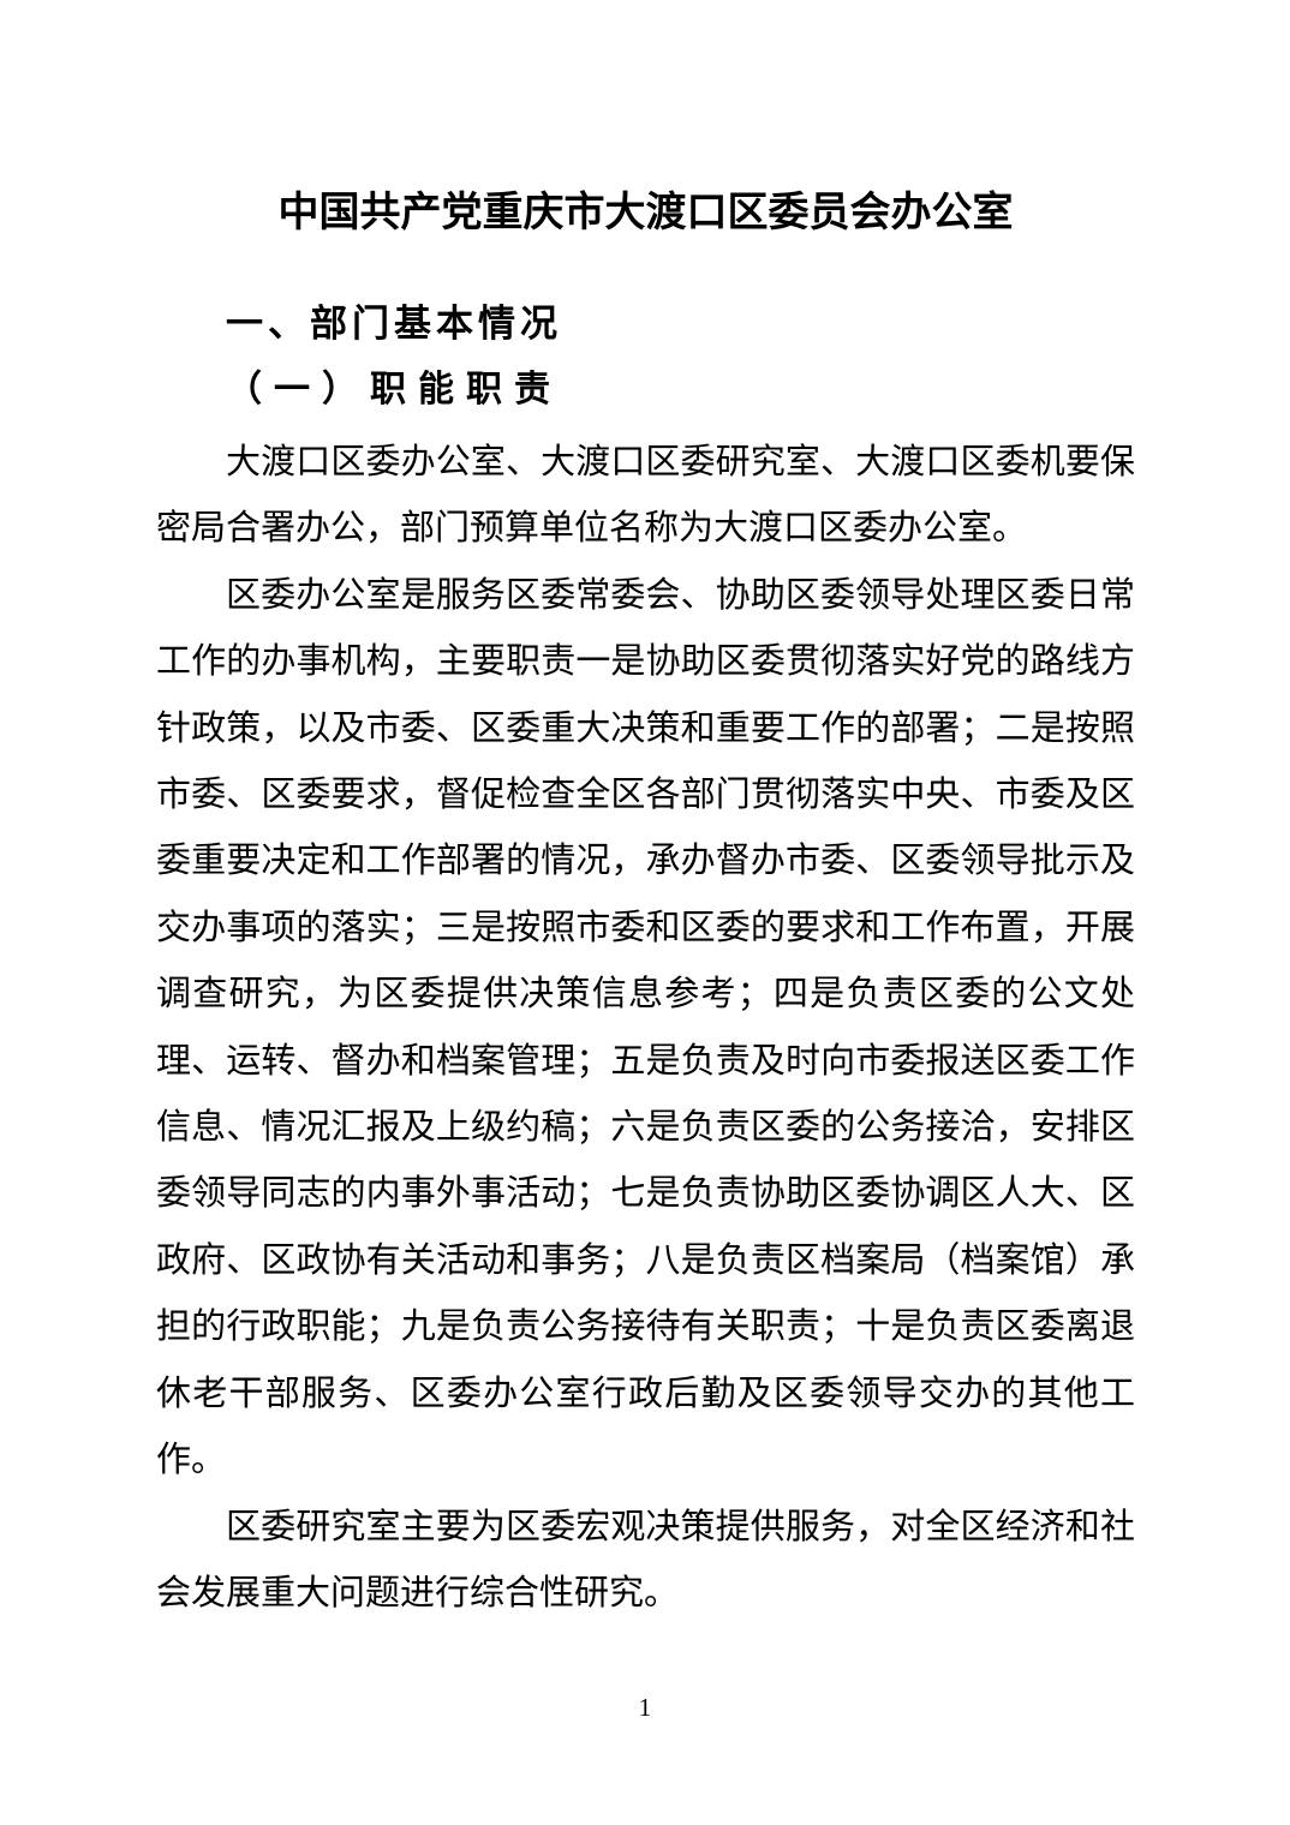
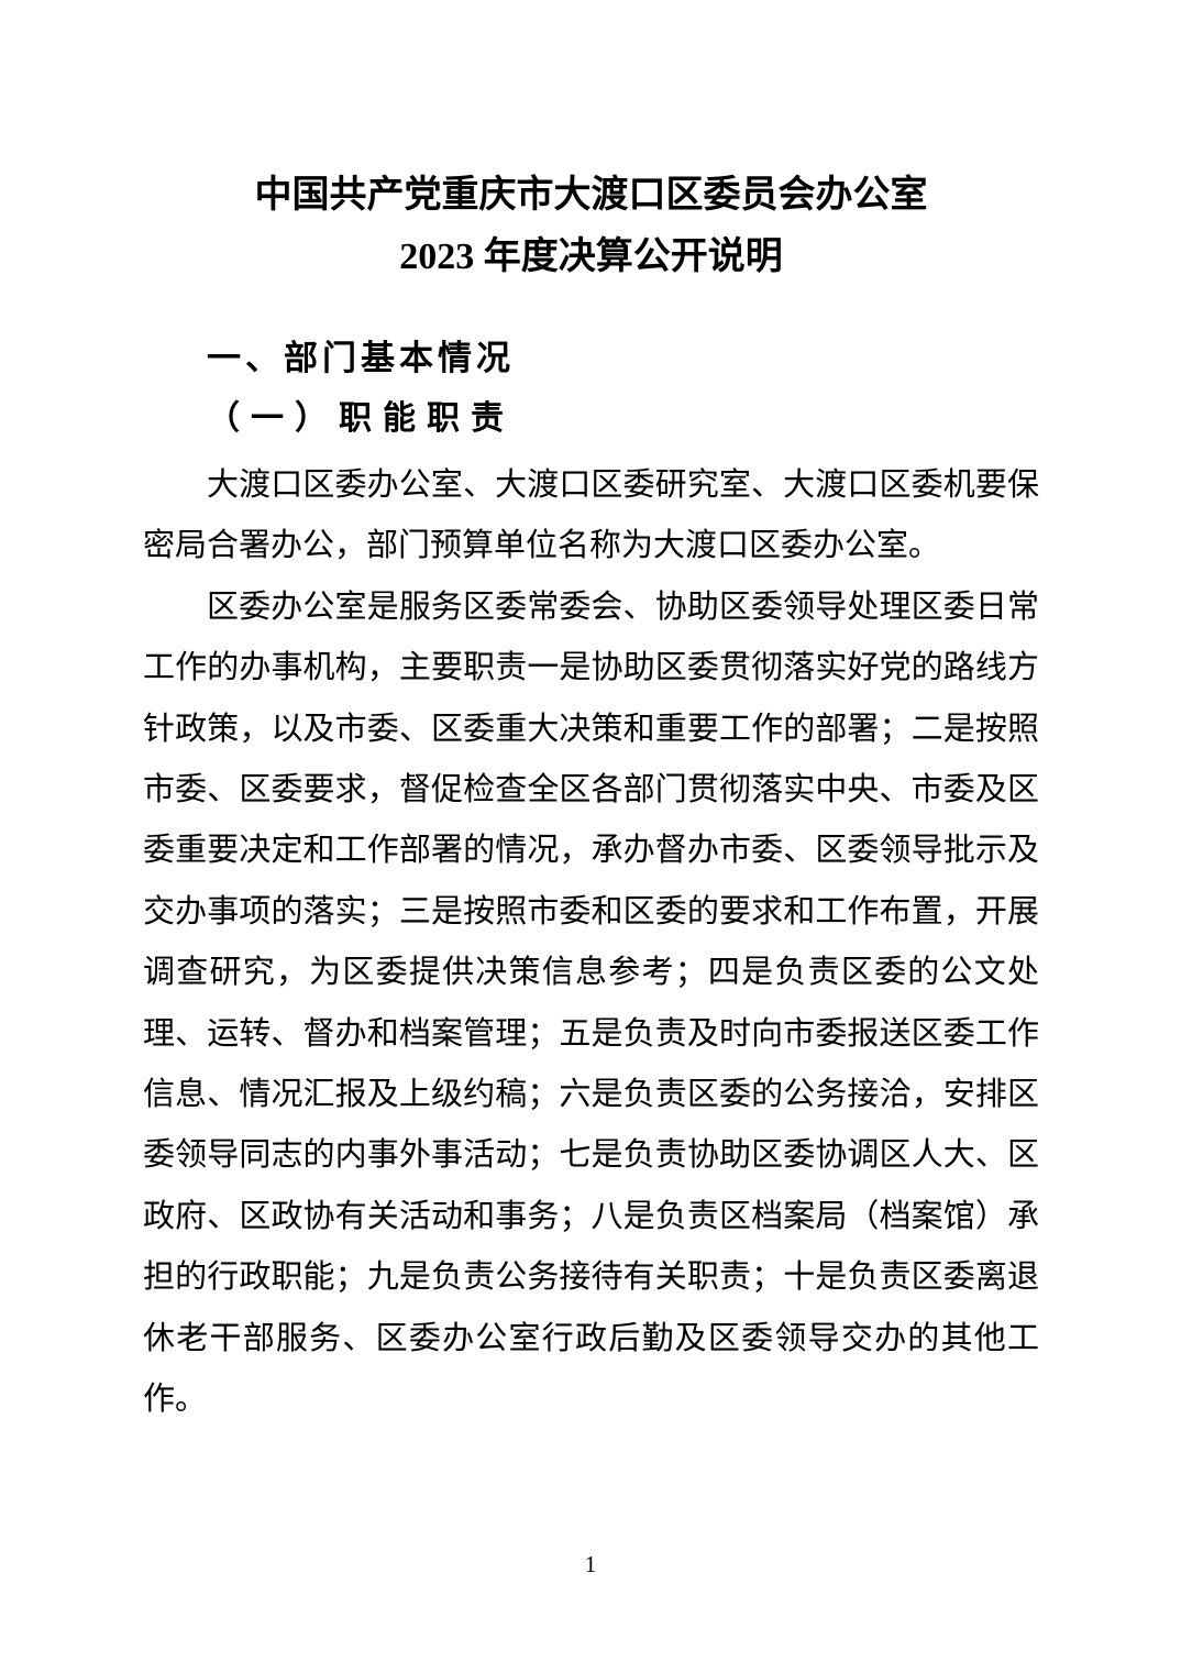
  中国共产党重庆市大渡口区委员会办公室
+ 2023 年度决算公开说明
  一、部门基本情况
  （一）职能职责
  大渡口区委办公室、大渡口区委研究室、大渡口区委机要保密局合署办公，部门预算单位名称为大渡口区委办公室。
  区委办公室是服务区委常委会、协助区委领导处理区委日常工作的办事机构，主要职责一是协助区委贯彻落实好党的路线方针政策，以及市委、区委重大决策和重要工作的部署；二是按照市委、区委要求，督促检查全区各部门贯彻落实中央、市委及区委重要决定和工作部署的情况，承办督办市委、区委领导批示及交办事项的落实；三是按照市委和区委的要求和工作布置，开展调查研究，为区委提供决策信息参考；四是负责区委的公文处理、运转、督办和档案管理；五是负责及时向市委报送区委工作信息、情况汇报及上级约稿；六是负责区委的公务接洽，安排区委领导同志的内事外事活动；七是负责协助区委协调区人大、区政府、区政协有关活动和事务；八是负责区档案局（档案馆）承担的行政职能；九是负责公务接待有关职责；十是负责区委离退休老干部服务、区委办公室行政后勤及区委领导交办的其他工作。
- 区委研究室主要为区委宏观决策提供服务，对全区经济和社会发展重大问题进行综合性研究。
  1
